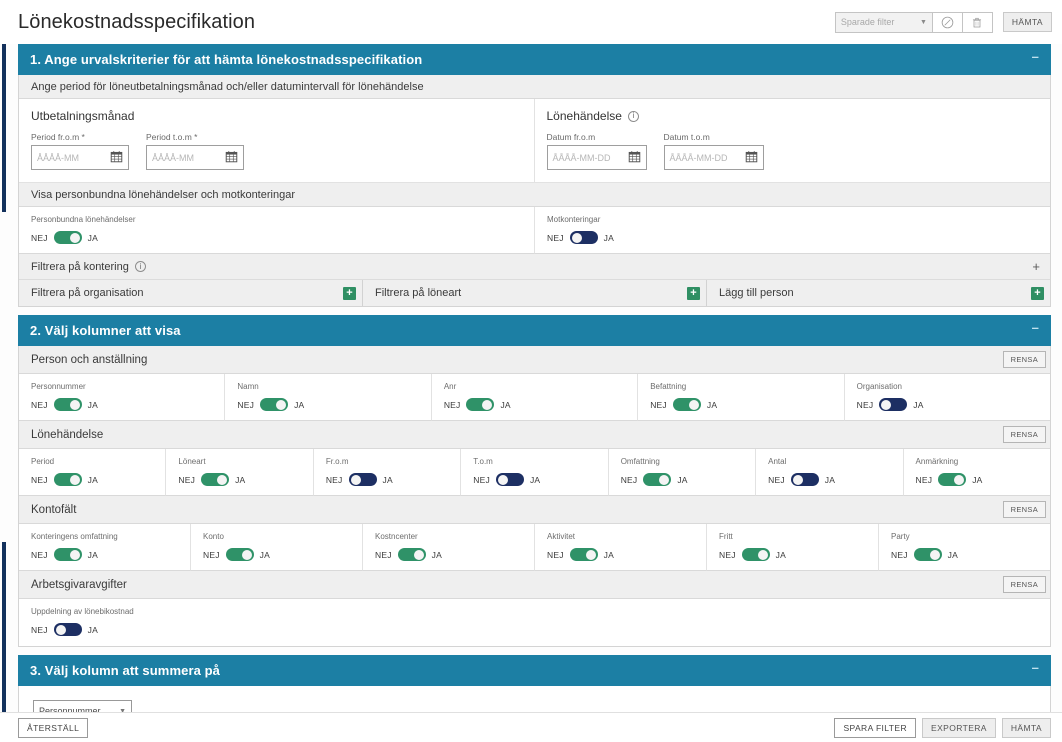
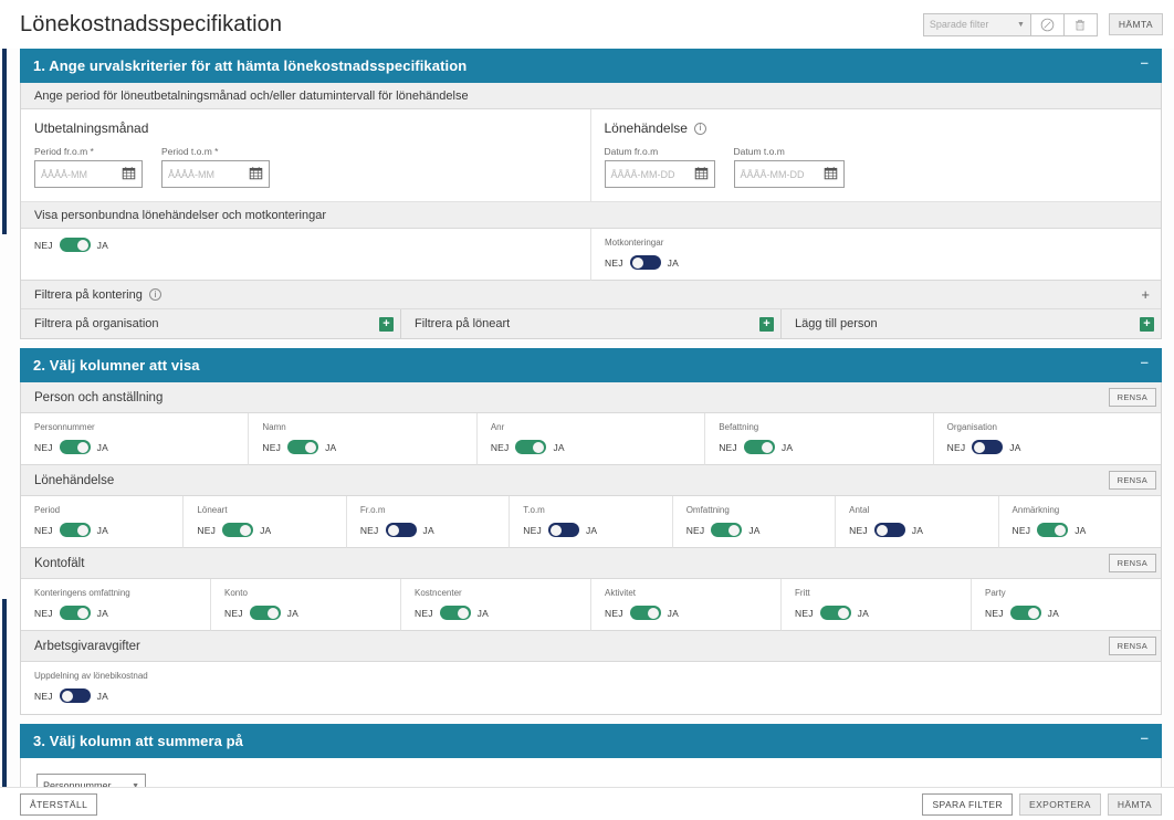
  Lönekostnadsspecifikation
  Sparade filter
  HÄMTA
  1. Ange urvalskriterier för att hämta lönekostnadsspecifikation
  –
  Ange period för löneutbetalningsmånad och/eller datumintervall för lönehändelse
  Utbetalningsmånad
  Period fr.o.m *
  ÅÅÅÅ-MM
  Period t.o.m *
  ÅÅÅÅ-MM
  Lönehändelse
  i
  Datum fr.o.m
  ÅÅÅÅ-MM-DD
  Datum t.o.m
  ÅÅÅÅ-MM-DD
  Visa personbundna lönehändelser och motkonteringar
- Personbundna lönehändelser
  NEJ
  JA
  Motkonteringar
  NEJ
  JA
  Filtrera på kontering
  i
  +
  Filtrera på organisation
  +
  Filtrera på löneart
  +
  Lägg till person
  +
  2. Välj kolumner att visa
  –
  Person och anställning
  RENSA
  Personnummer
  NEJ
  JA
  Namn
  NEJ
  JA
  Anr
  NEJ
  JA
  Befattning
  NEJ
  JA
  Organisation
  NEJ
  JA
  Lönehändelse
  RENSA
  Period
  NEJ
  JA
  Löneart
  NEJ
  JA
  Fr.o.m
  NEJ
  JA
  T.o.m
  NEJ
  JA
  Omfattning
  NEJ
  JA
  Antal
  NEJ
  JA
  Anmärkning
  NEJ
  JA
  Kontofält
  RENSA
  Konteringens omfattning
  NEJ
  JA
  Konto
  NEJ
  JA
  Kostncenter
  NEJ
  JA
  Aktivitet
  NEJ
  JA
  Fritt
  NEJ
  JA
  Party
  NEJ
  JA
  Arbetsgivaravgifter
  RENSA
  Uppdelning av lönebikostnad
  NEJ
  JA
  3. Välj kolumn att summera på
  –
  Personnummer
  ÅTERSTÄLL
  SPARA FILTER
  EXPORTERA
  HÄMTA
